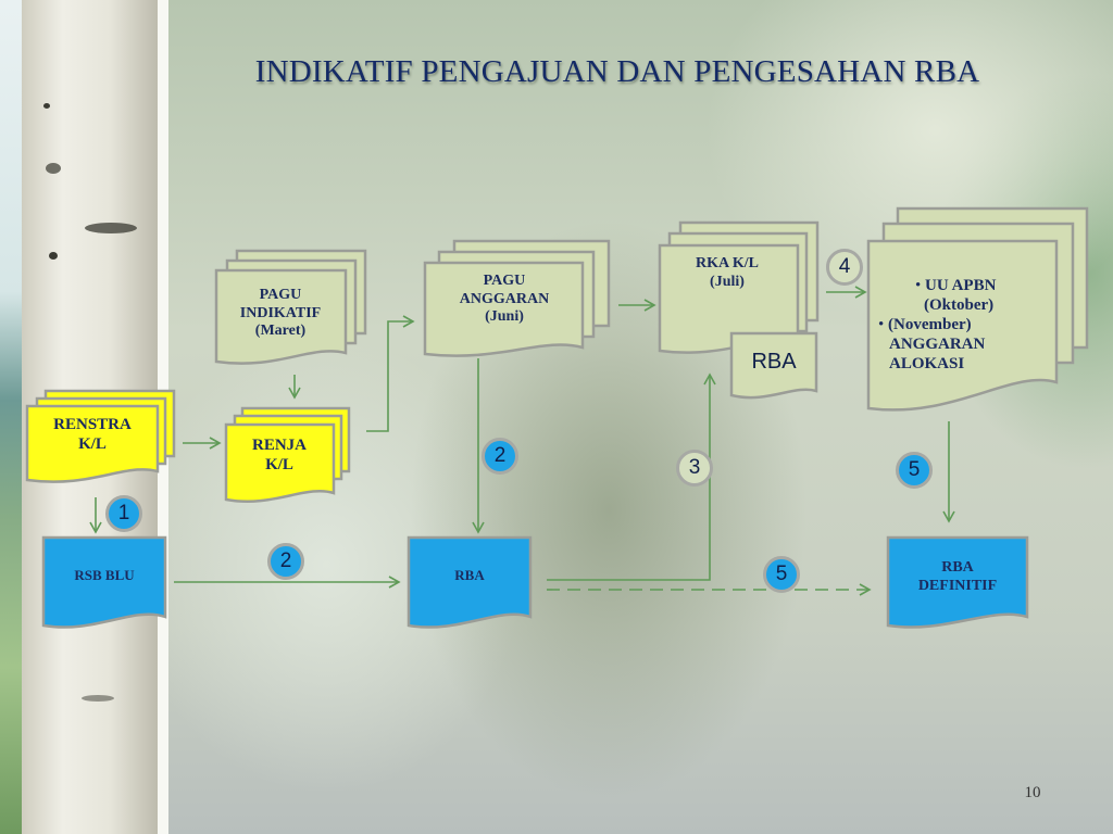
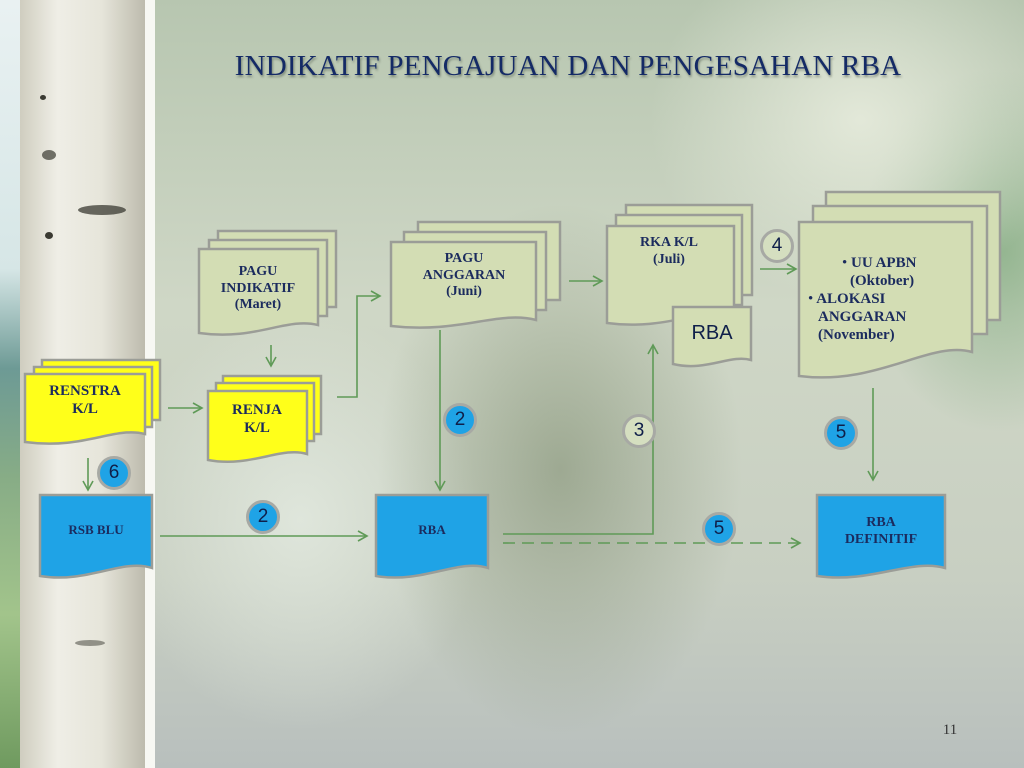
  INDIKATIF PENGAJUAN DAN PENGESAHAN RBA
  RENSTRA
  K/L
  RENJA
  K/L
  PAGU
  INDIKATIF
  (Maret)
  PAGU
  ANGGARAN
  (Juni)
  RKA K/L
  (Juli)
  RBA
  • UU APBN
  (Oktober)
- • (November)
+ • ALOKASI
  ANGGARAN
- ALOKASI
+ (November)
  RSB BLU
  RBA
  RBA
  DEFINITIF
- 1
+ 6
  2
  2
  3
  4
  5
  5
- 10
+ 11
